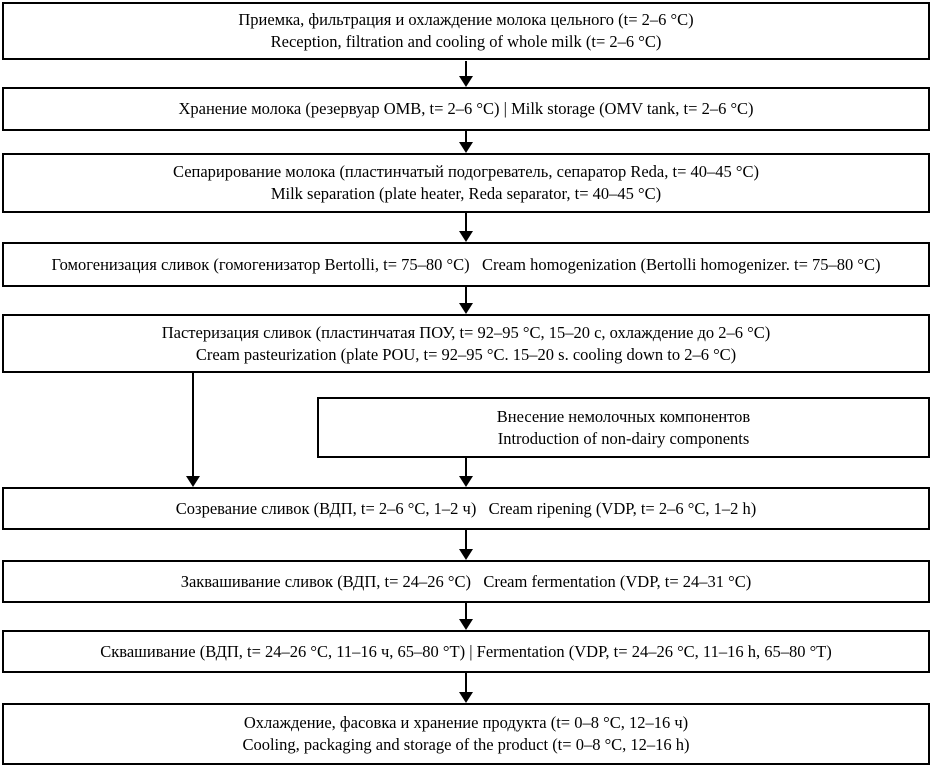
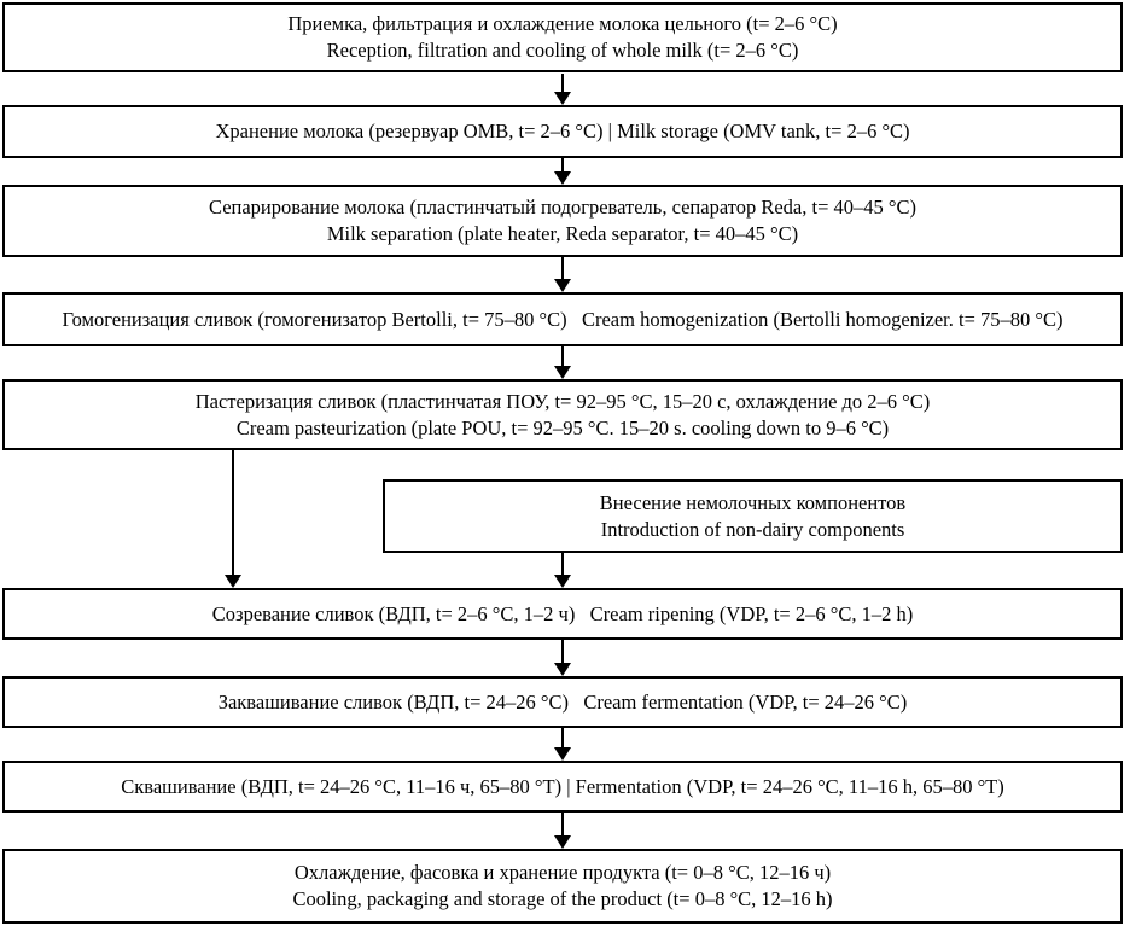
  Приемка, фильтрация и охлаждение молока цельного (t= 2–6 °С)
  Reception, filtration and cooling of whole milk (t= 2–6 °C)
  Хранение молока (резервуар ОМВ, t= 2–6 °С) | Milk storage (OMV tank, t= 2–6 °C)
  Сепарирование молока (пластинчатый подогреватель, сепаратор Reda, t= 40–45 °С)
  Milk separation (plate heater, Reda separator, t= 40–45 °C)
  Гомогенизация сливок (гомогенизатор Bertolli, t= 75–80 °С) Cream homogenization (Bertolli homogenizer. t= 75–80 °C)
  Пастеризация сливок (пластинчатая ПОУ, t= 92–95 °С, 15–20 с, охлаждение до 2–6 °С)
- Cream pasteurization (plate POU, t= 92–95 °C. 15–20 s. cooling down to 2–6 °C)
+ Cream pasteurization (plate POU, t= 92–95 °C. 15–20 s. cooling down to 9–6 °C)
  Внесение немолочных компонентов
  Introduction of non-dairy components
  Созревание сливок (ВДП, t= 2–6 °С, 1–2 ч) Cream ripening (VDP, t= 2–6 °C, 1–2 h)
- Заквашивание сливок (ВДП, t= 24–26 °С) Cream fermentation (VDP, t= 24–31 °C)
+ Заквашивание сливок (ВДП, t= 24–26 °С) Cream fermentation (VDP, t= 24–26 °C)
  Сквашивание (ВДП, t= 24–26 °С, 11–16 ч, 65–80 °Т) | Fermentation (VDP, t= 24–26 °C, 11–16 h, 65–80 °T)
  Охлаждение, фасовка и хранение продукта (t= 0–8 °С, 12–16 ч)
  Cooling, packaging and storage of the product (t= 0–8 °C, 12–16 h)
